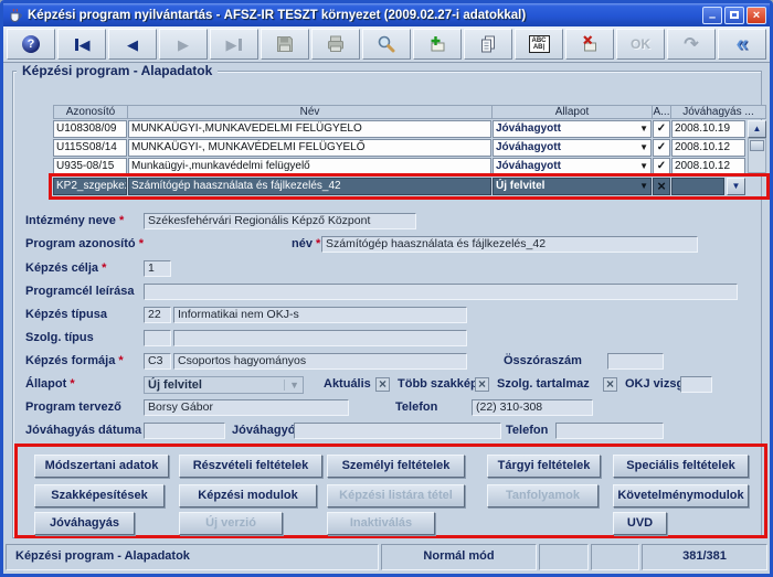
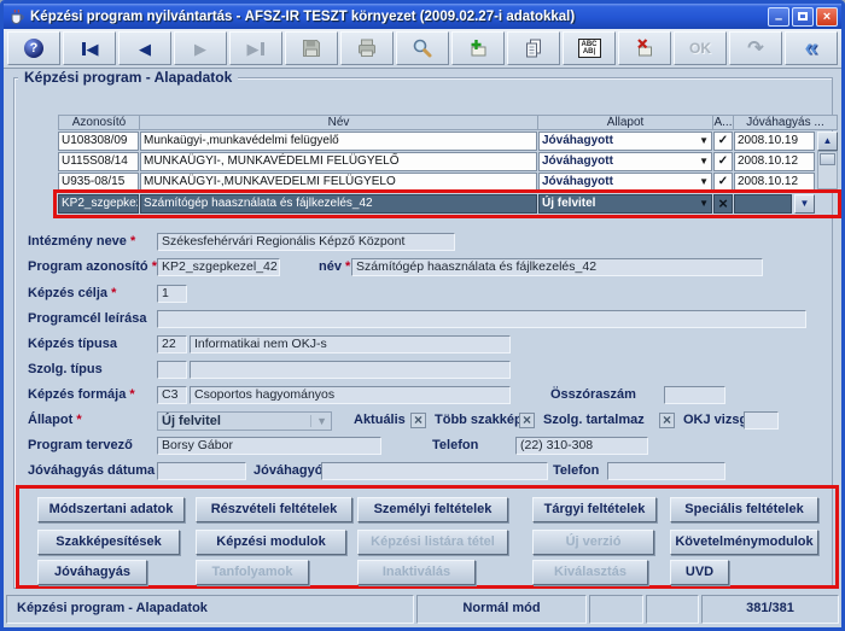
  Képzési program nyilvántartás - ÁFSZ-IR TESZT környezet (2009.02.27-i adatokkal)
  –
  ×
  ?
  ◀
  ◀
  ▶
  ▶
  OK
  ↷
  «
  Képzési program - Alapadatok
  Azonosító
  Név
  Állapot
  A...
  Jóváhagyás ...
  U108308/09
- MUNKAÜGYI-,MUNKAVEDELMI FELÜGYELO
+ Munkaügyi-,munkavédelmi felügyelő
  Jóváhagyott
  ▼
  ✓
  2008.10.19
  U115S08/14
  MUNKAÜGYI-, MUNKAVÉDELMI FELÜGYELŐ
  Jóváhagyott
  ▼
  ✓
  2008.10.12
  U935-08/15
- Munkaügyi-,munkavédelmi felügyelő
+ MUNKAÜGYI-,MUNKAVEDELMI FELÜGYELO
  Jóváhagyott
  ▼
  ✓
  2008.10.12
  ▲
  Számítógép haasználata és fájlkezelés_42
  Új felvitel
  ▼
  ×
  ▼
  Intézmény neve *
  Székesfehérvári Regionális Képző Központ
  Program azonosító *
+ KP2_szgepkezel_42
  név *
  Számítógép haasználata és fájlkezelés_42
  Képzés célja *
  1
  Programcél leírása
  Képzés típusa
  22
  Informatikai nem OKJ-s
  Szolg. típus
  Képzés formája *
  C3
  Csoportos hagyományos
  Összóraszám
  Állapot *
  Új felvitel
  ▼
  Aktuális
  ×
  Több szakké
  ×
  Szolg. tartalmaz
  ×
  OKJ vizs
  Program tervező
  Borsy Gábor
  Telefon
  (22) 310-308
  Jóváhagyás dátuma
  Jóváhagyó
  Telefon
  Módszertani adatok
  Részvételi feltételek
  Személyi feltételek
  Tárgyi feltételek
  Speciális feltételek
  Szakképesítések
  Képzési modulok
  Képzési listára tétel
- Tanfolyamok
+ Új verzió
  Követelménymodulok
  Jóváhagyás
- Új verzió
+ Tanfolyamok
  Inaktiválás
+ Kiválasztás
  UVD
  Képzési program - Alapadatok
  Normál mód
  381/381
